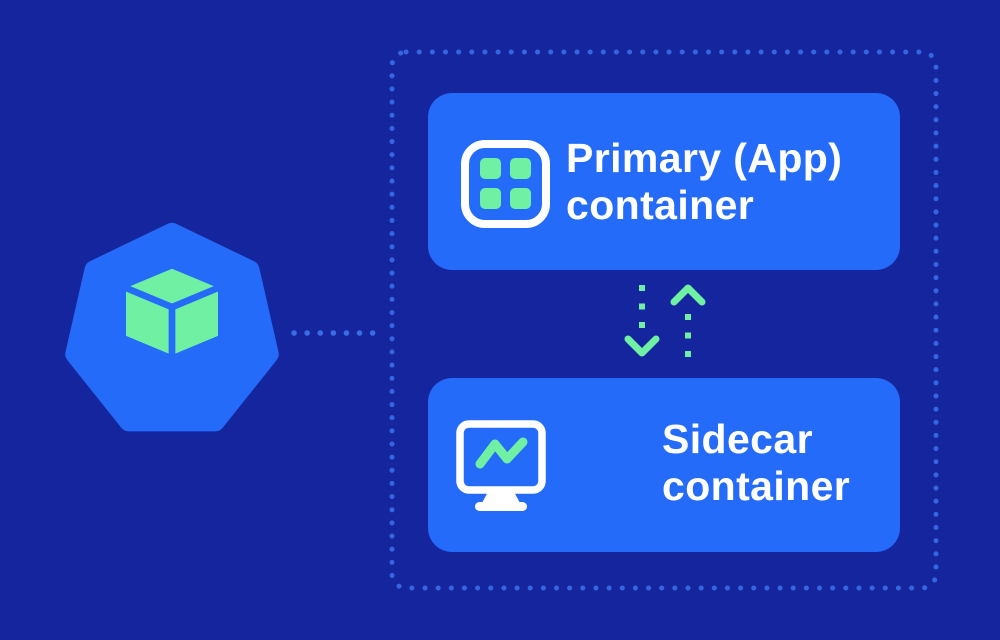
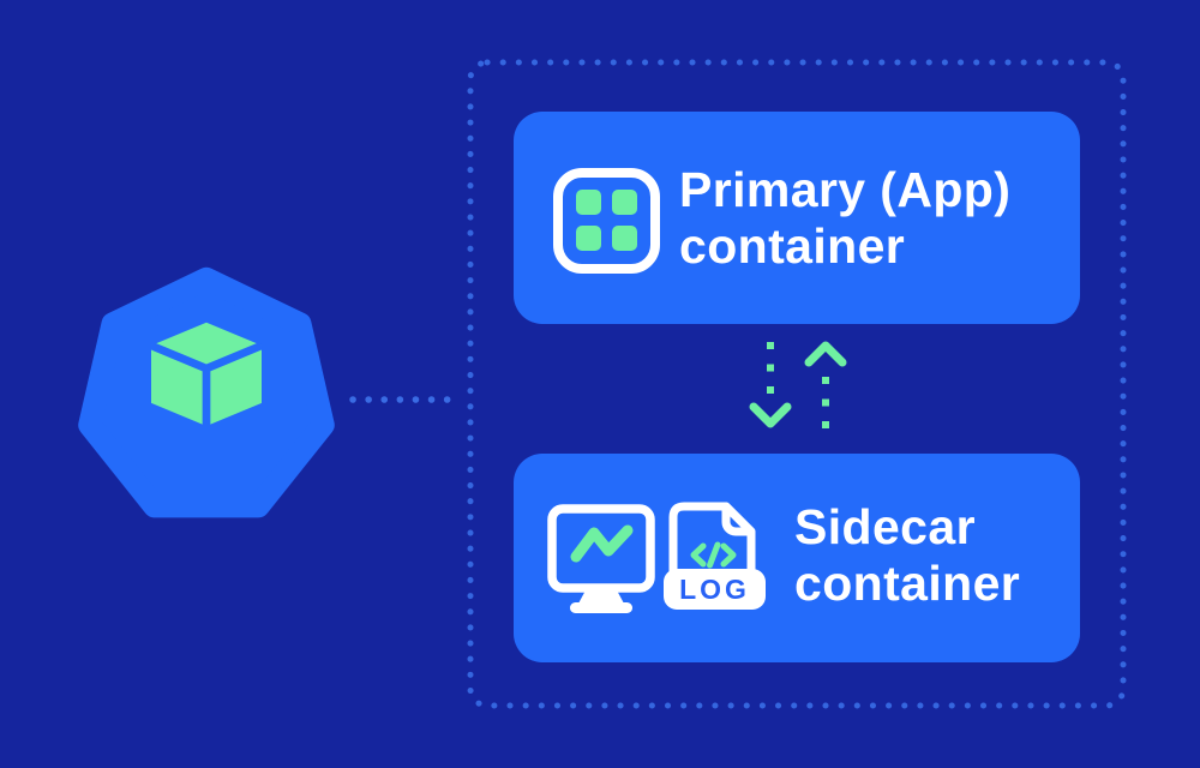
  Primary (App)
  container
+ LOG
  Sidecar
  container
